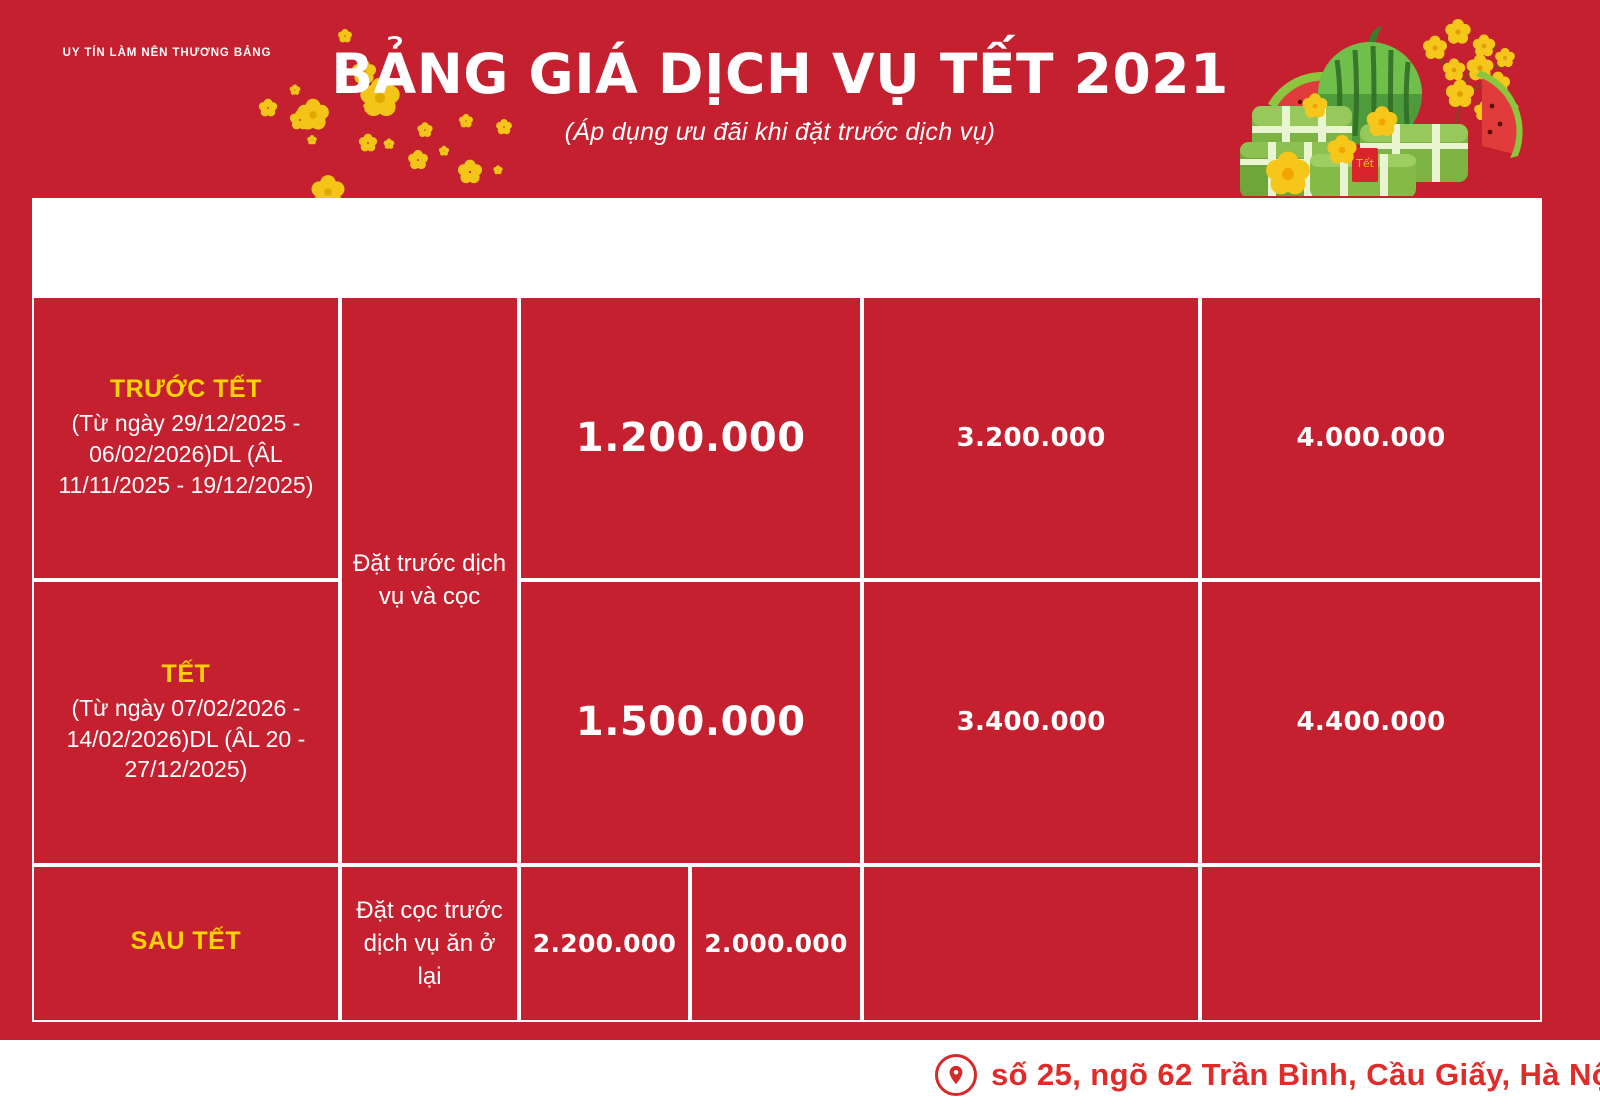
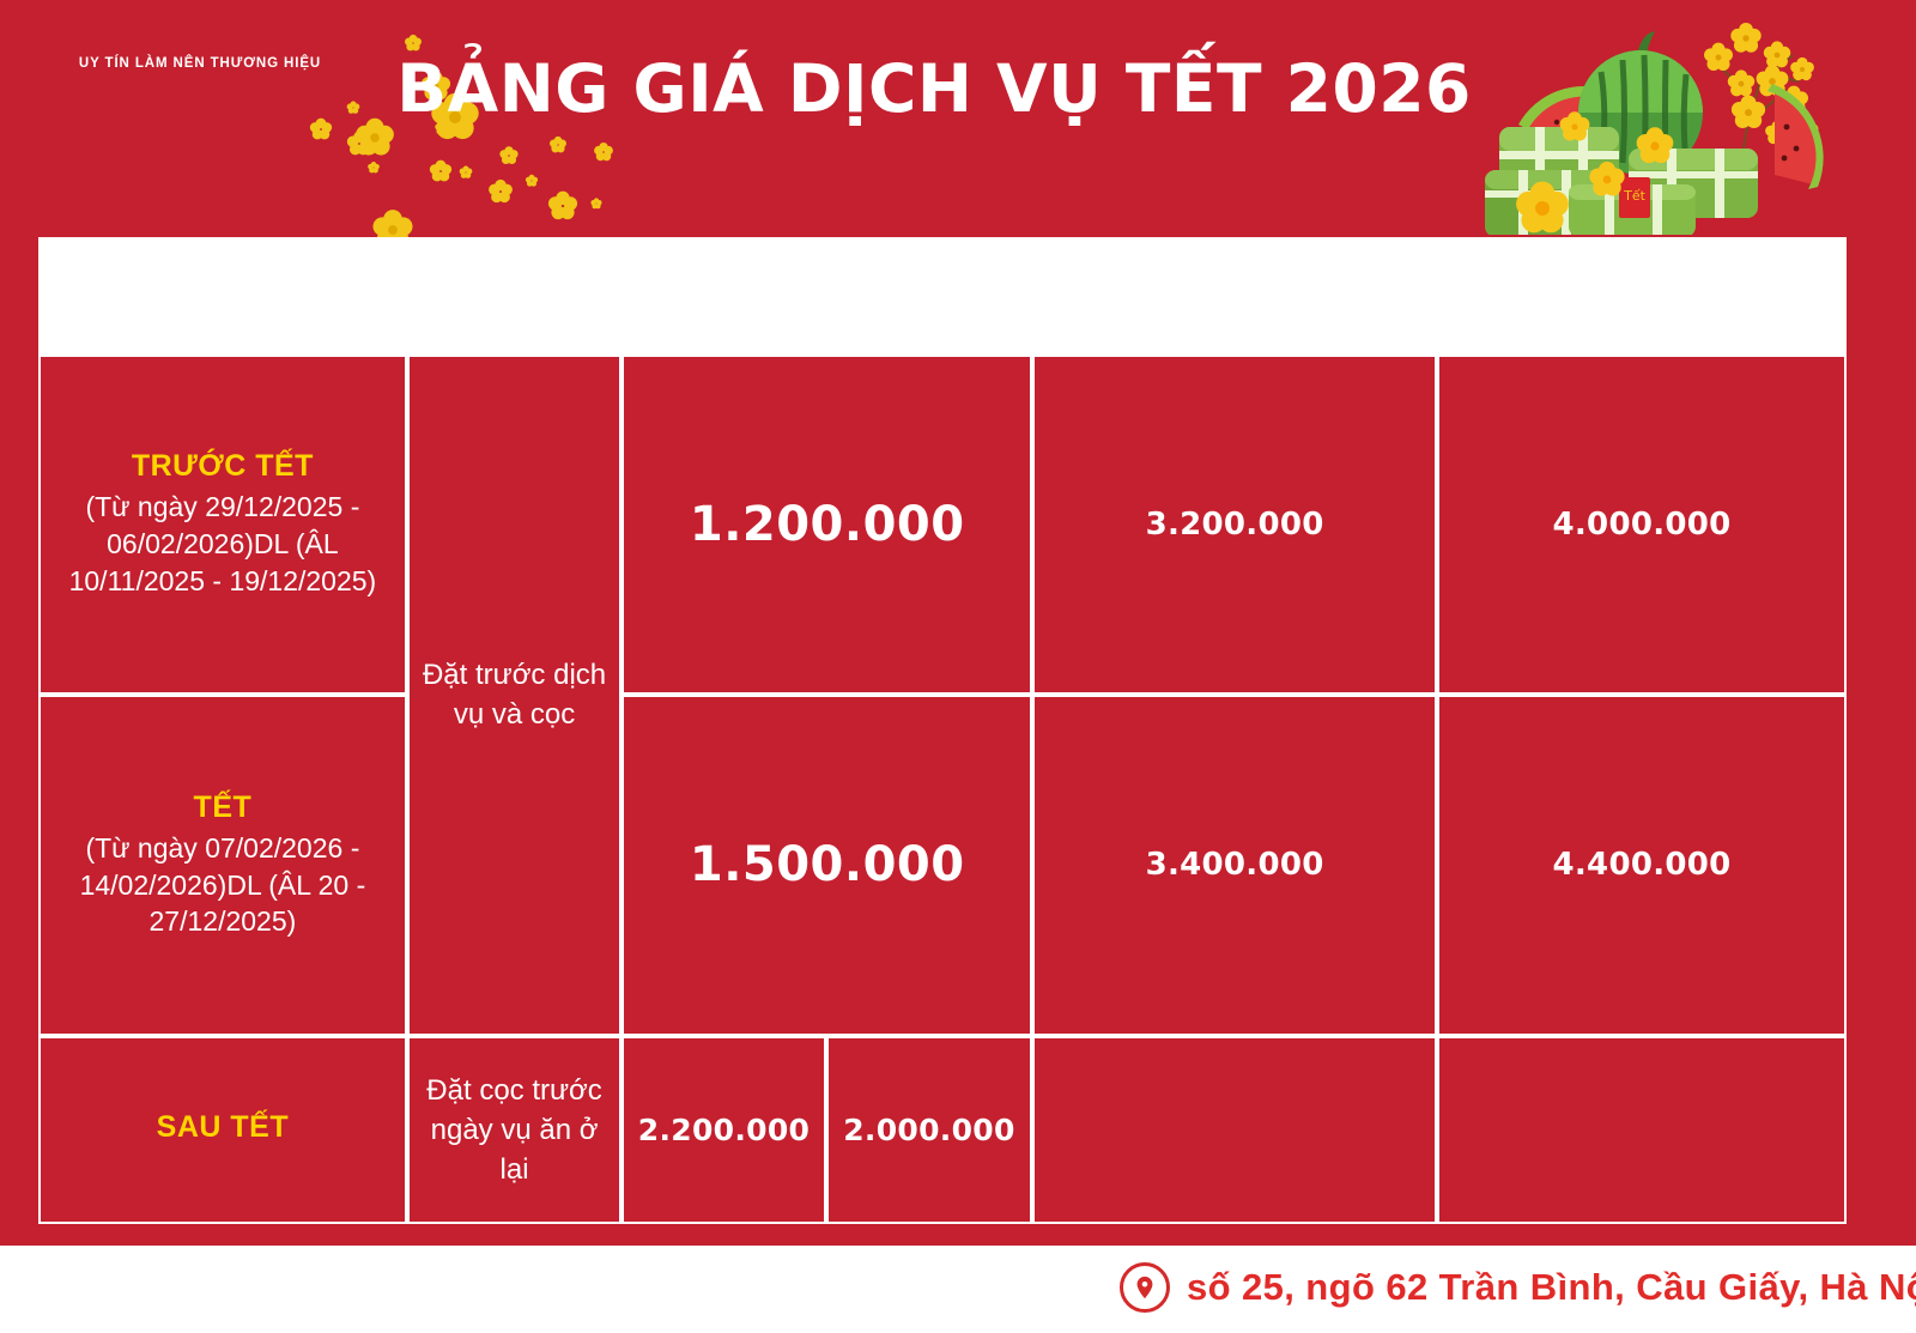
- UY TÍN LÀM NÊN THƯƠNG BẢNG
+ UY TÍN LÀM NÊN THƯƠNG HIỆU
- BẢNG GIÁ DỊCH VỤ TẾT 2021
+ BẢNG GIÁ DỊCH VỤ TẾT 2026
- (Áp dụng ưu đãi khi đặt trước dịch vụ)
  Tết
- TRƯỚC TẾT (Từ ngày 29/12/2025 - 06/02/2026)DL (ÂL 11/11/2025 - 19/12/2025)	Đặt trước dịch vụ và cọc	1.200.000	3.200.000	4.000.000
+ TRƯỚC TẾT (Từ ngày 29/12/2025 - 06/02/2026)DL (ÂL 10/11/2025 - 19/12/2025)	Đặt trước dịch vụ và cọc	1.200.000	3.200.000	4.000.000
  TẾT (Từ ngày 07/02/2026 - 14/02/2026)DL (ÂL 20 - 27/12/2025)	1.500.000	3.400.000	4.400.000
- SAU TẾT	Đặt cọc trước dịch vụ ăn ở lại	2.200.000	2.000.000
+ SAU TẾT	Đặt cọc trước ngày vụ ăn ở lại	2.200.000	2.000.000
  số 25, ngõ 62 Trần Bình, Cầu Giấy, Hà N
